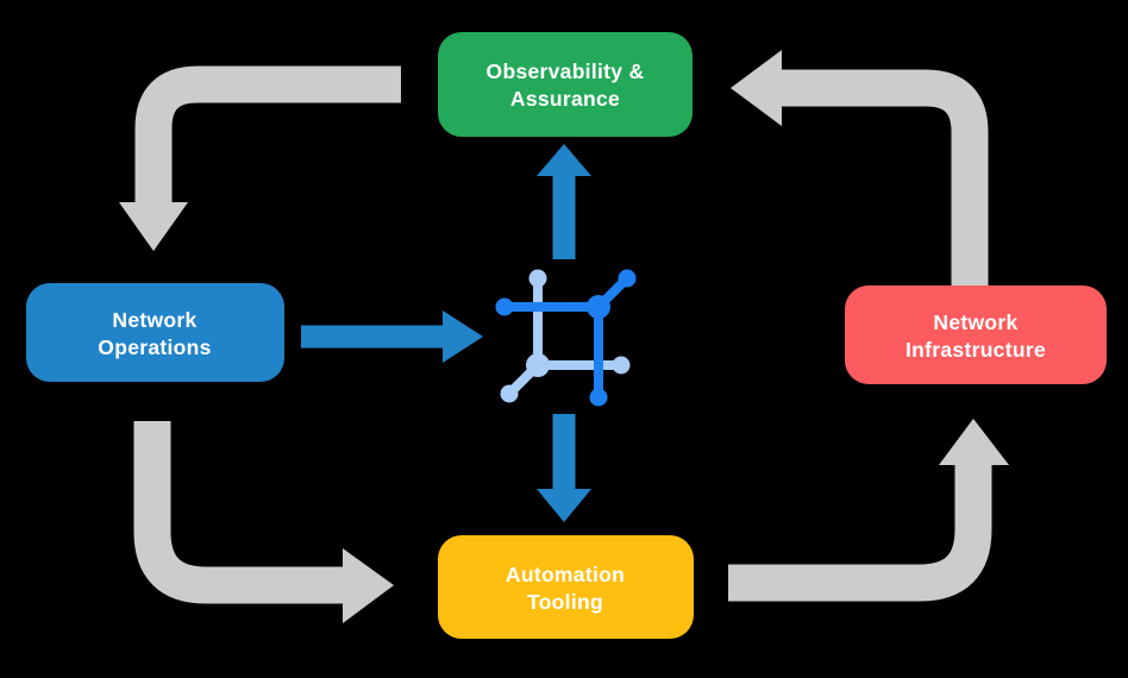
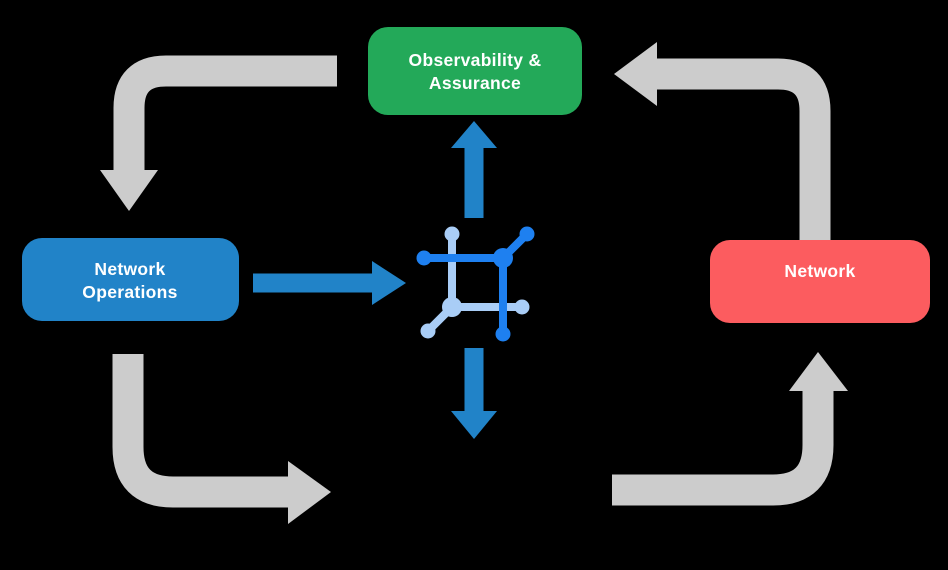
  Observability &
  Assurance
  Network
  Operations
  Network
- Infrastructure
- Automation
- Tooling
